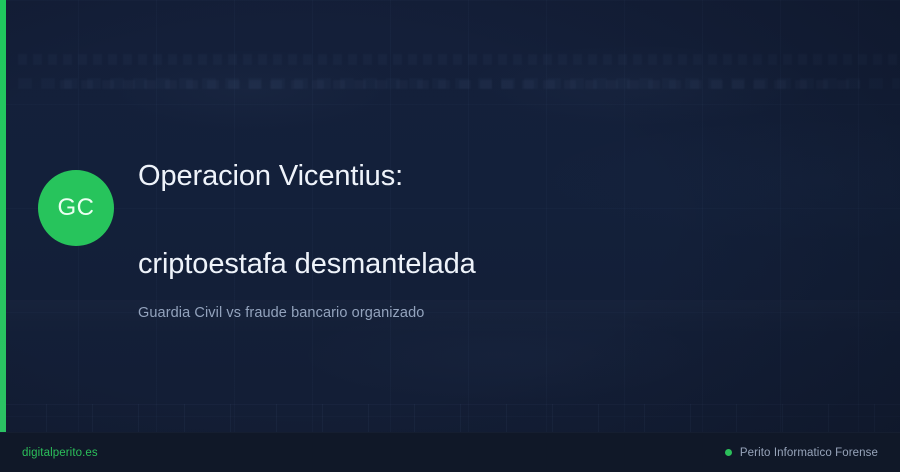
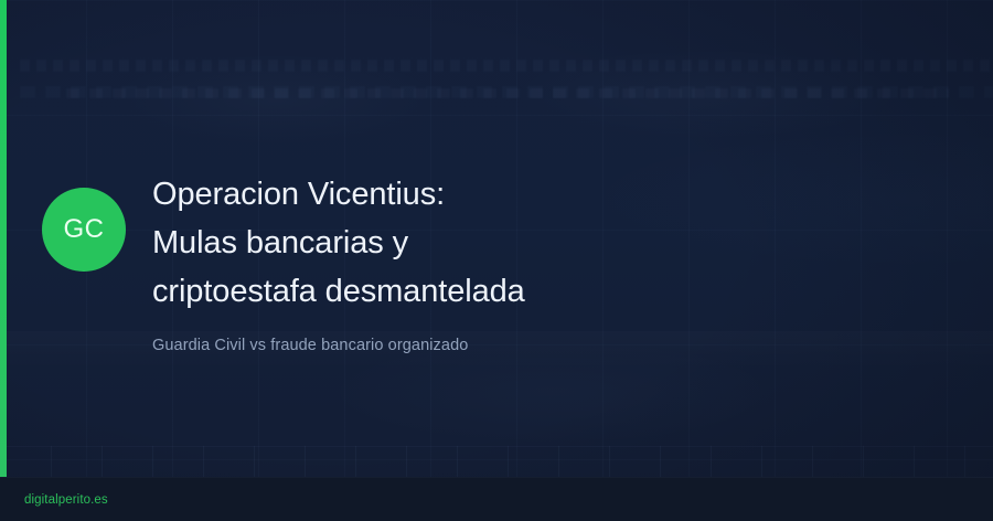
  GC
  Operacion Vicentius:
+ Mulas bancarias y
  criptoestafa desmantelada
  Guardia Civil vs fraude bancario organizado
  digitalperito.es
- Perito Informatico Forense
